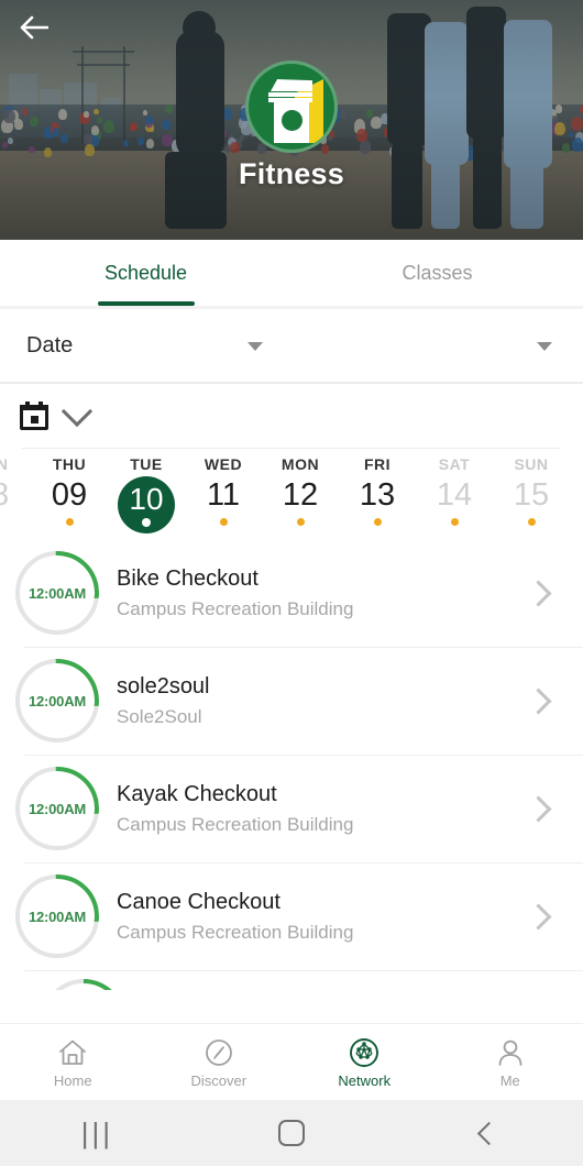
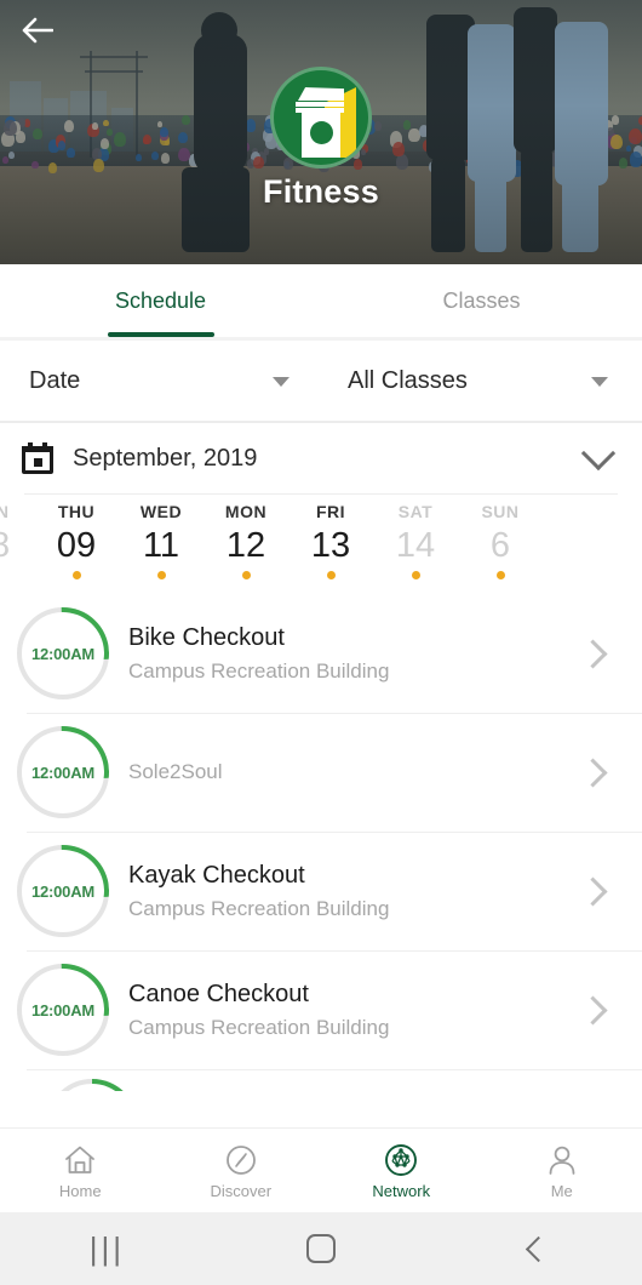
  Fitness
  Schedule
  Classes
  Date
+ All Classes
+ September, 2019
  THU
  09
- TUE
- 10
  WED
  11
  MON
  12
  FRI
  13
  SAT
  14
  SUN
- 15
+ 6
  12:00AM
  Bike Checkout
  Campus Recreation Building
  12:00AM
- sole2soul
  Sole2Soul
  12:00AM
  Kayak Checkout
  Campus Recreation Building
  12:00AM
  Canoe Checkout
  Campus Recreation Building
  Home
  Discover
  Network
  Me
  |||
